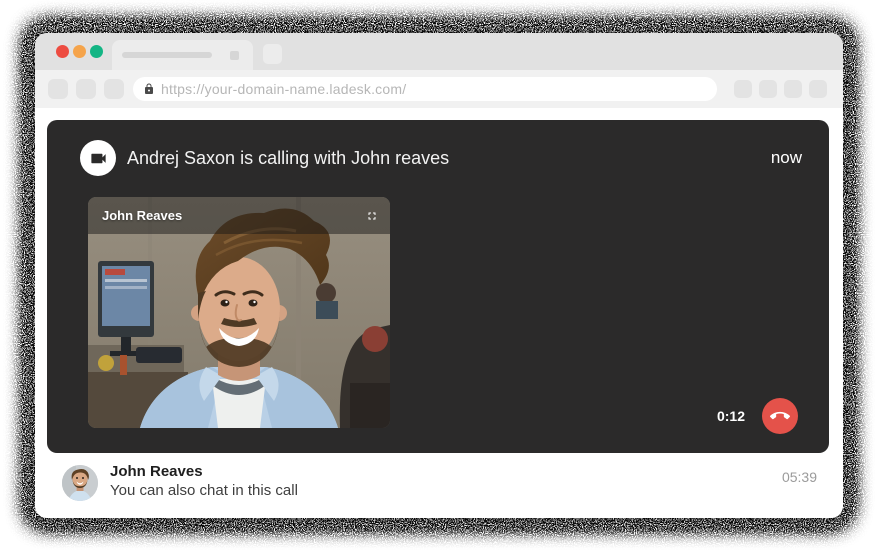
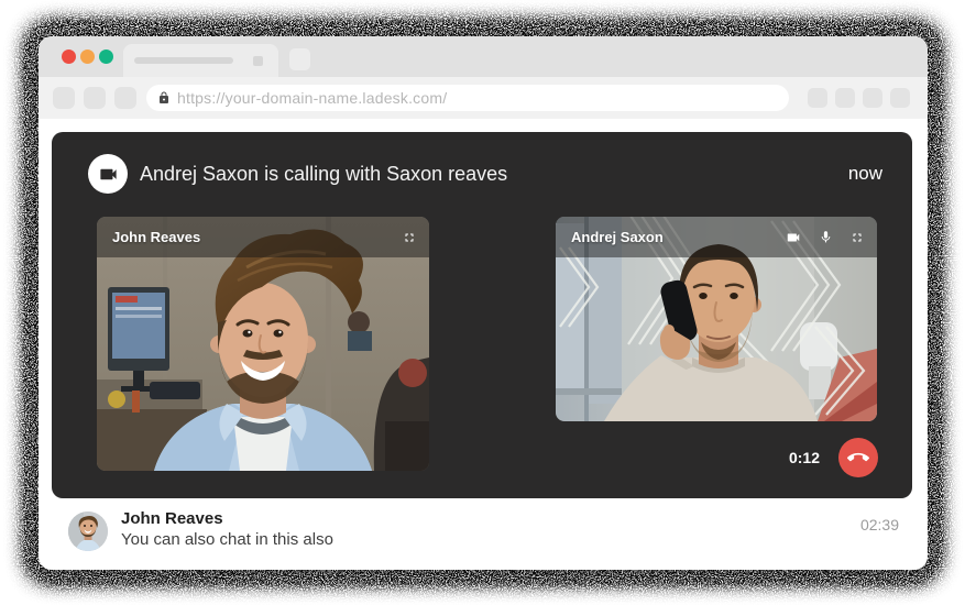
  https://your-domain-name.ladesk.com/
- Andrej Saxon is calling with John reaves
+ Andrej Saxon is calling with Saxon reaves
  now
  John Reaves
+ Andrej Saxon
  0:12
  John Reaves
- You can also chat in this call
+ You can also chat in this also
- 05:39
+ 02:39
